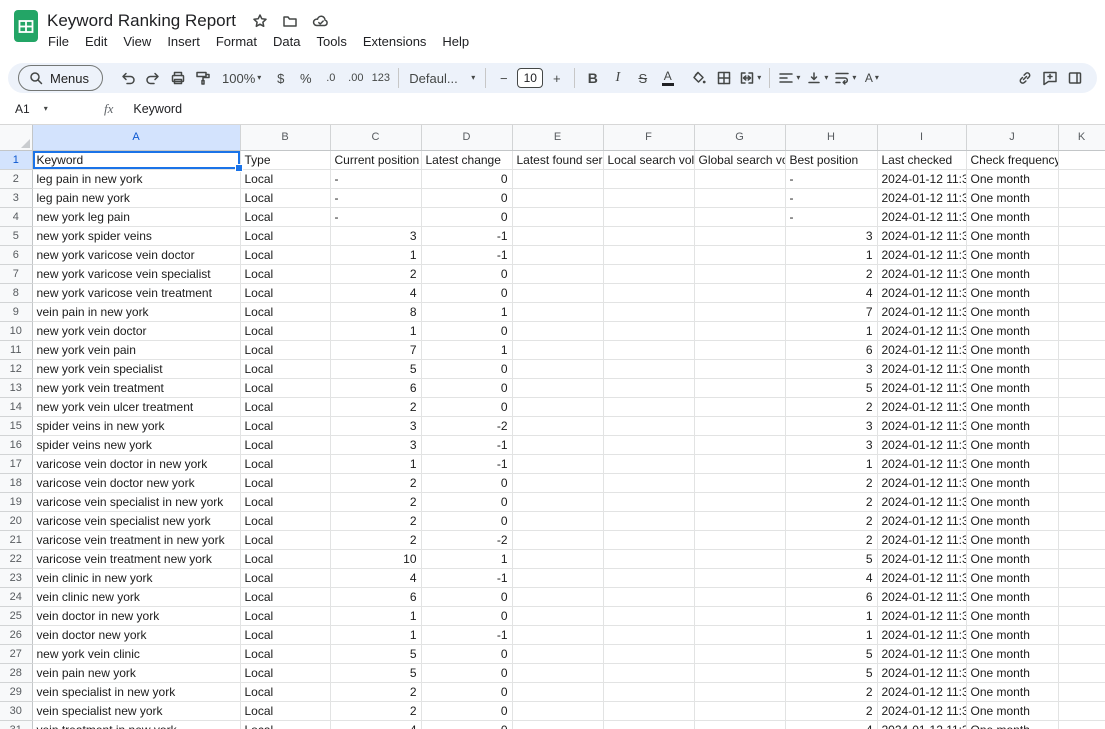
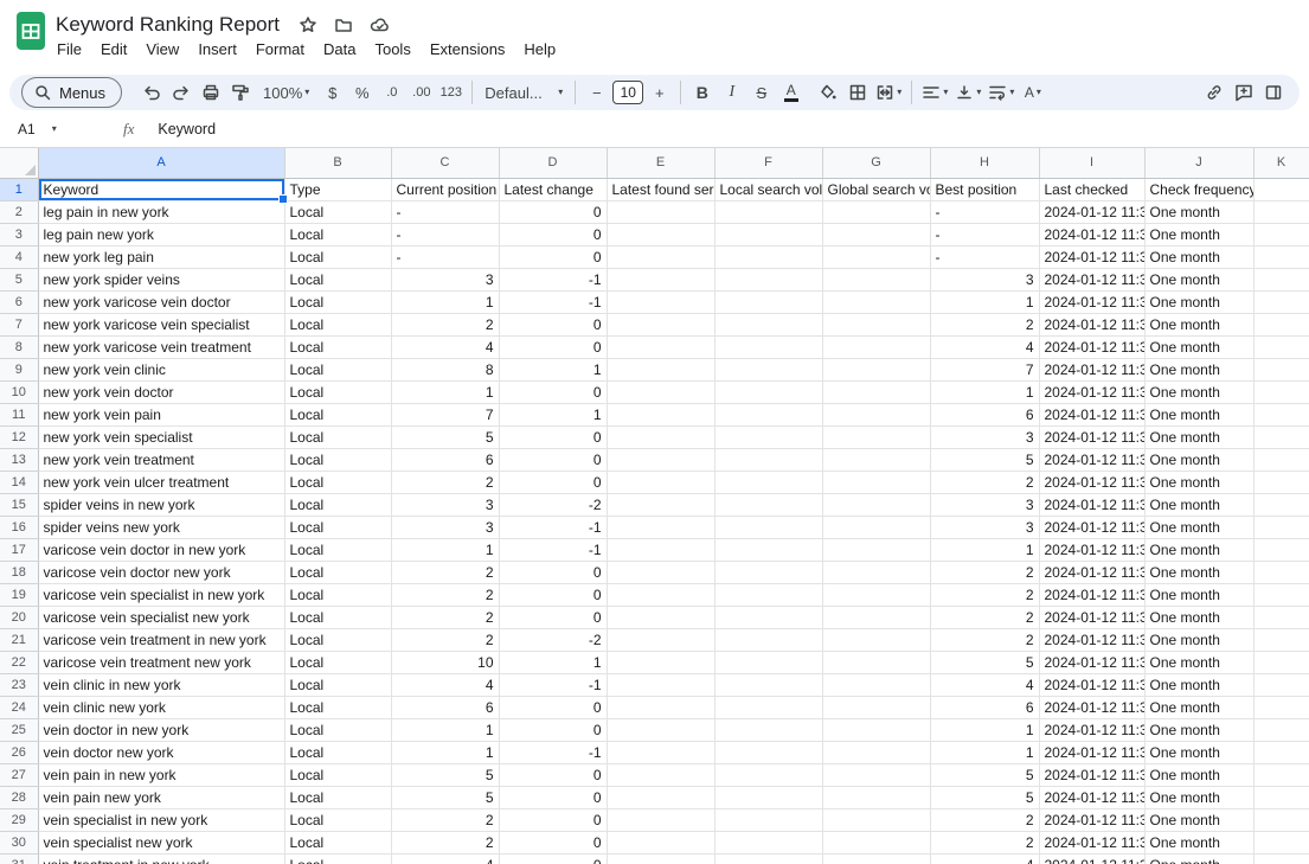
  Keyword Ranking Report
  File
  Edit
  View
  Insert
  Format
  Data
  Tools
  Extensions
  Help
  Menus
  100%
  ▾
  $
  %
  .0
  .00
  123
  Defaul...
  ▾
  −
  10
  +
  B
  I
  S
  A
  ▾
  ▾
  ▾
  ▾
  A
  ▾
  A1
  ▾
  fx
  Keyword
  	A	B	C	D	E	F	G	H	I	J	K
  1	Keyword	Type	Current position	Latest change	Latest found ser	Local search vol	Global search v	Best position	Last checked	Check frequenc
  2	leg pain in new york	Local	-	0				-	2024-01-12 11:3	One month
  3	leg pain new york	Local	-	0				-	2024-01-12 11:3	One month
  4	new york leg pain	Local	-	0				-	2024-01-12 11:3	One month
  5	new york spider veins	Local	3	-1				3	2024-01-12 11:3	One month
  6	new york varicose vein doctor	Local	1	-1				1	2024-01-12 11:3	One month
  7	new york varicose vein specialist	Local	2	0				2	2024-01-12 11:3	One month
  8	new york varicose vein treatment	Local	4	0				4	2024-01-12 11:3	One month
- 9	vein pain in new york	Local	8	1				7	2024-01-12 11:3	One month
+ 9	new york vein clinic	Local	8	1				7	2024-01-12 11:3	One month
  10	new york vein doctor	Local	1	0				1	2024-01-12 11:3	One month
  11	new york vein pain	Local	7	1				6	2024-01-12 11:3	One month
  12	new york vein specialist	Local	5	0				3	2024-01-12 11:3	One month
  13	new york vein treatment	Local	6	0				5	2024-01-12 11:3	One month
  14	new york vein ulcer treatment	Local	2	0				2	2024-01-12 11:3	One month
  15	spider veins in new york	Local	3	-2				3	2024-01-12 11:3	One month
  16	spider veins new york	Local	3	-1				3	2024-01-12 11:3	One month
  17	varicose vein doctor in new york	Local	1	-1				1	2024-01-12 11:3	One month
  18	varicose vein doctor new york	Local	2	0				2	2024-01-12 11:3	One month
  19	varicose vein specialist in new york	Local	2	0				2	2024-01-12 11:3	One month
  20	varicose vein specialist new york	Local	2	0				2	2024-01-12 11:3	One month
  21	varicose vein treatment in new york	Local	2	-2				2	2024-01-12 11:3	One month
  22	varicose vein treatment new york	Local	10	1				5	2024-01-12 11:3	One month
  23	vein clinic in new york	Local	4	-1				4	2024-01-12 11:3	One month
  24	vein clinic new york	Local	6	0				6	2024-01-12 11:3	One month
  25	vein doctor in new york	Local	1	0				1	2024-01-12 11:3	One month
  26	vein doctor new york	Local	1	-1				1	2024-01-12 11:3	One month
- 27	new york vein clinic	Local	5	0				5	2024-01-12 11:3	One month
+ 27	vein pain in new york	Local	5	0				5	2024-01-12 11:3	One month
  28	vein pain new york	Local	5	0				5	2024-01-12 11:3	One month
  29	vein specialist in new york	Local	2	0				2	2024-01-12 11:3	One month
  30	vein specialist new york	Local	2	0				2	2024-01-12 11:3	One month
